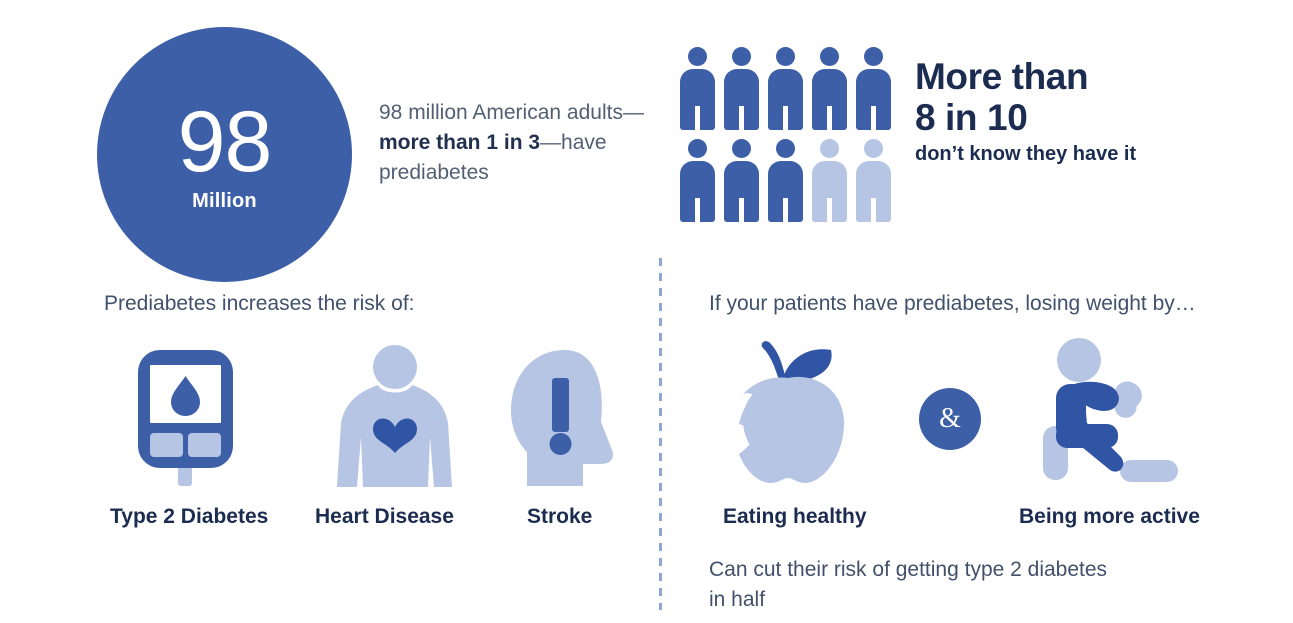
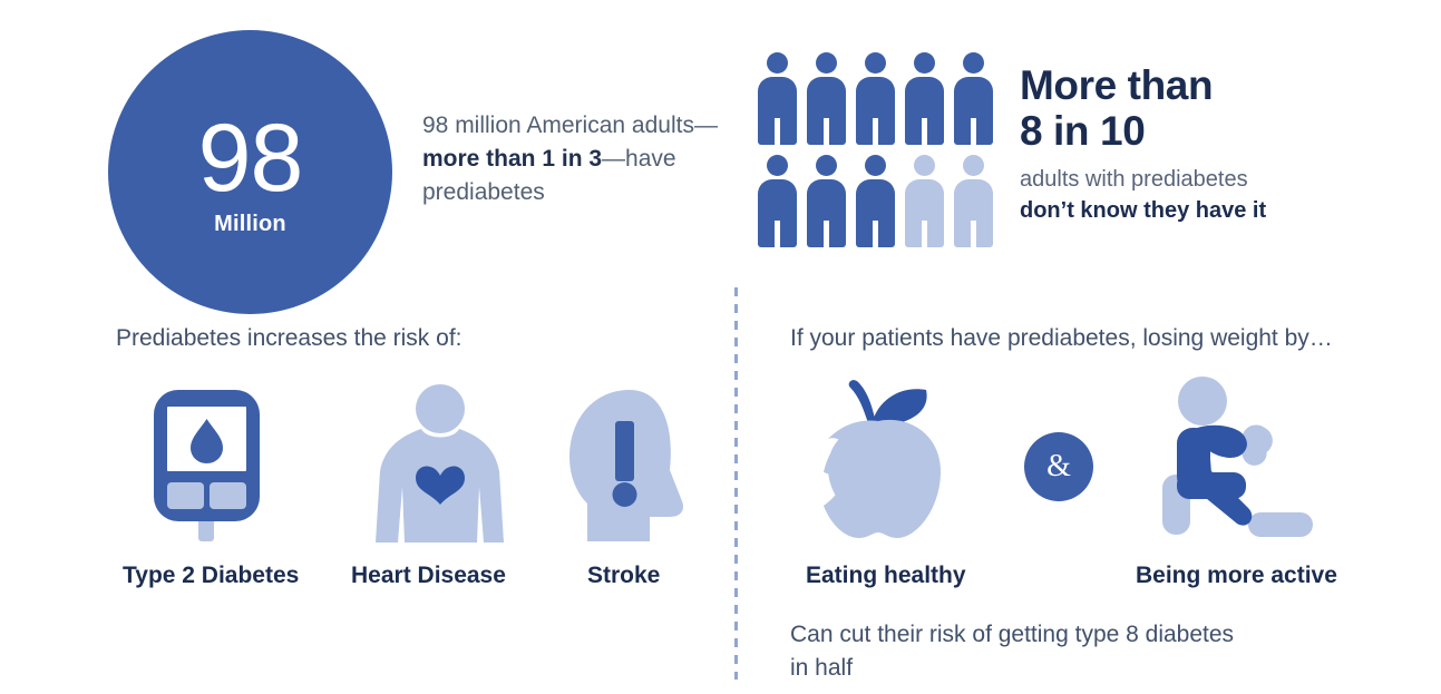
  98
  Million
  98 million American adults—more than 1 in 3—have prediabetes
  More than
  8 in 10
+ adults with prediabetes
  don’t know they have it
  Prediabetes increases the risk of:
  Type 2 Diabetes
  Heart Disease
  Stroke
  If your patients have prediabetes, losing weight by…
  &
  Eating healthy
  Being more active
- Can cut their risk of getting type 2 diabetes
+ Can cut their risk of getting type 8 diabetes
  in half
